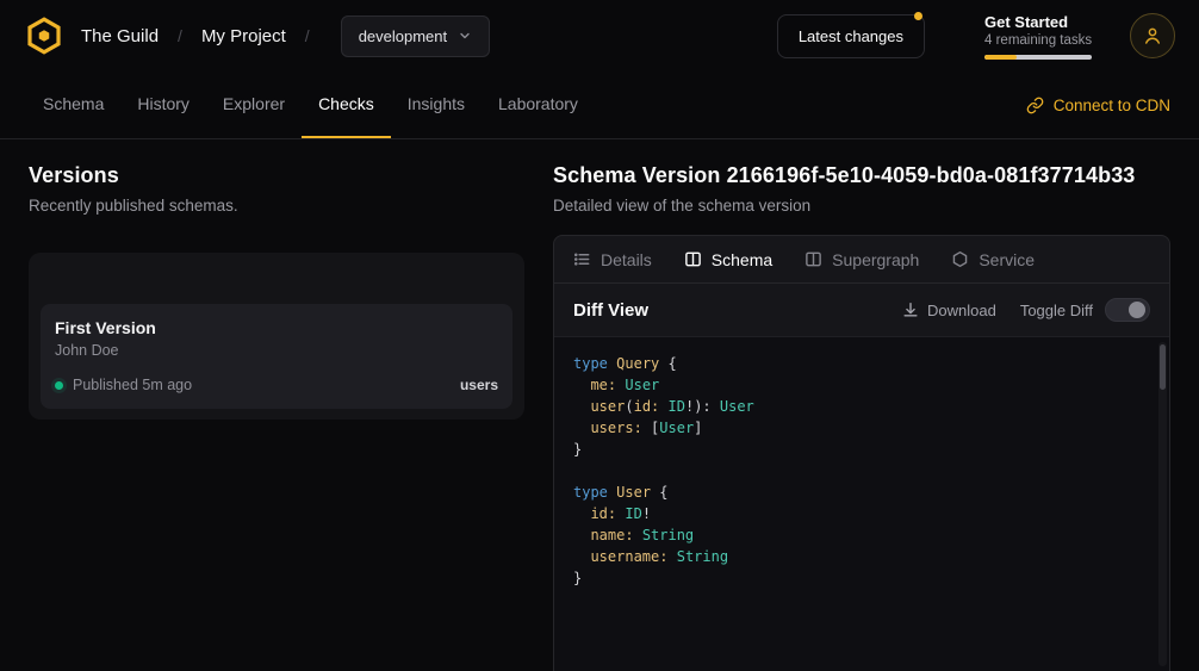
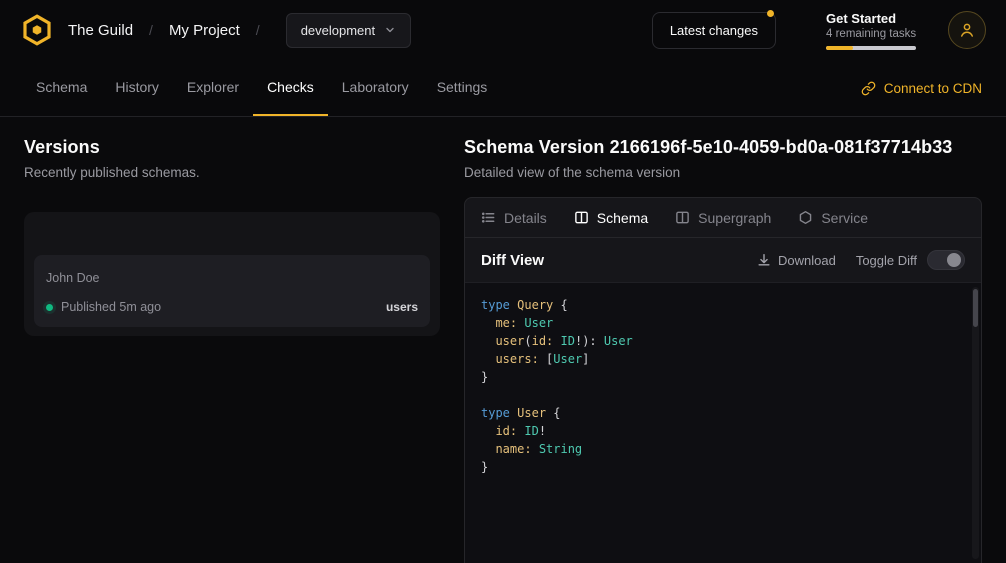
  The Guild
  /
  My Project
  /
  development
  Latest changes
  Get Started
  4 remaining tasks
  Schema
  History
  Explorer
  Checks
- Insights
  Laboratory
+ Settings
  Connect to CDN
  Versions
  Recently published schemas.
- First Version
  John Doe
  Published 5m ago
  users
  Schema Version 2166196f-5e10-4059-bd0a-081f37714b33
  Detailed view of the schema version
  Details
  Schema
  Supergraph
  Service
  Diff View
  Download
  Toggle Diff
  type Query {
  me: User
  user(id: ID!): User
  users: [User]
  }
  type User {
  id: ID!
  name: String
- username: String
  }
